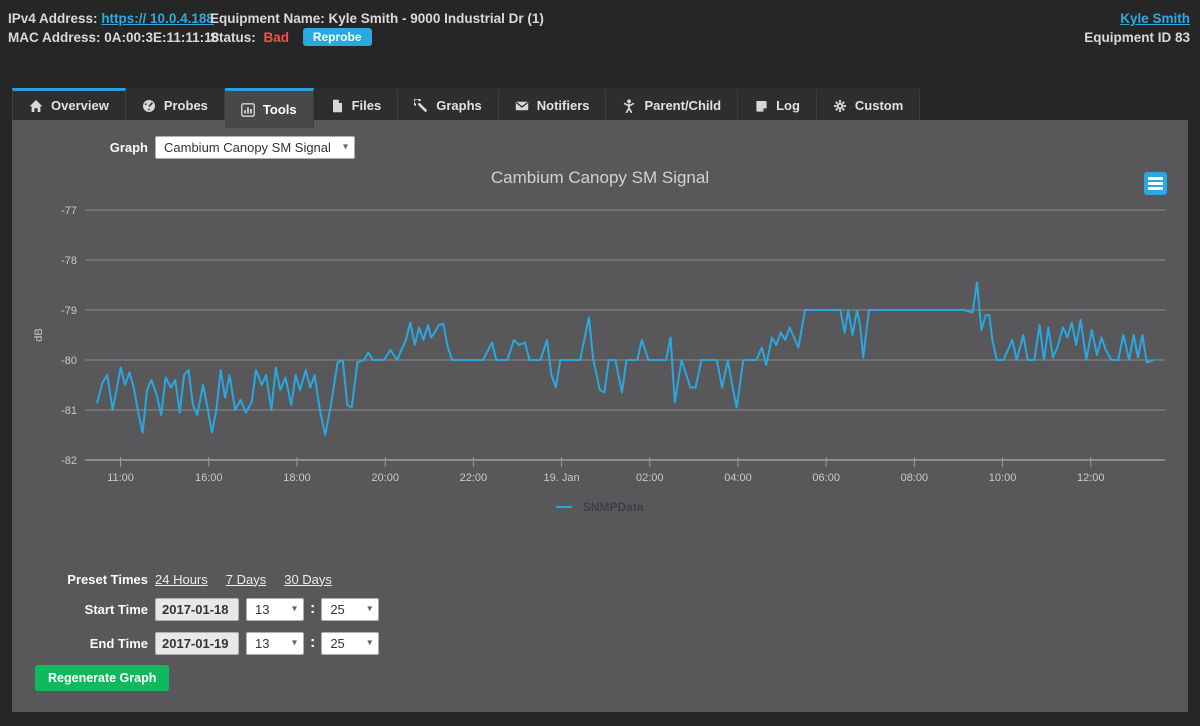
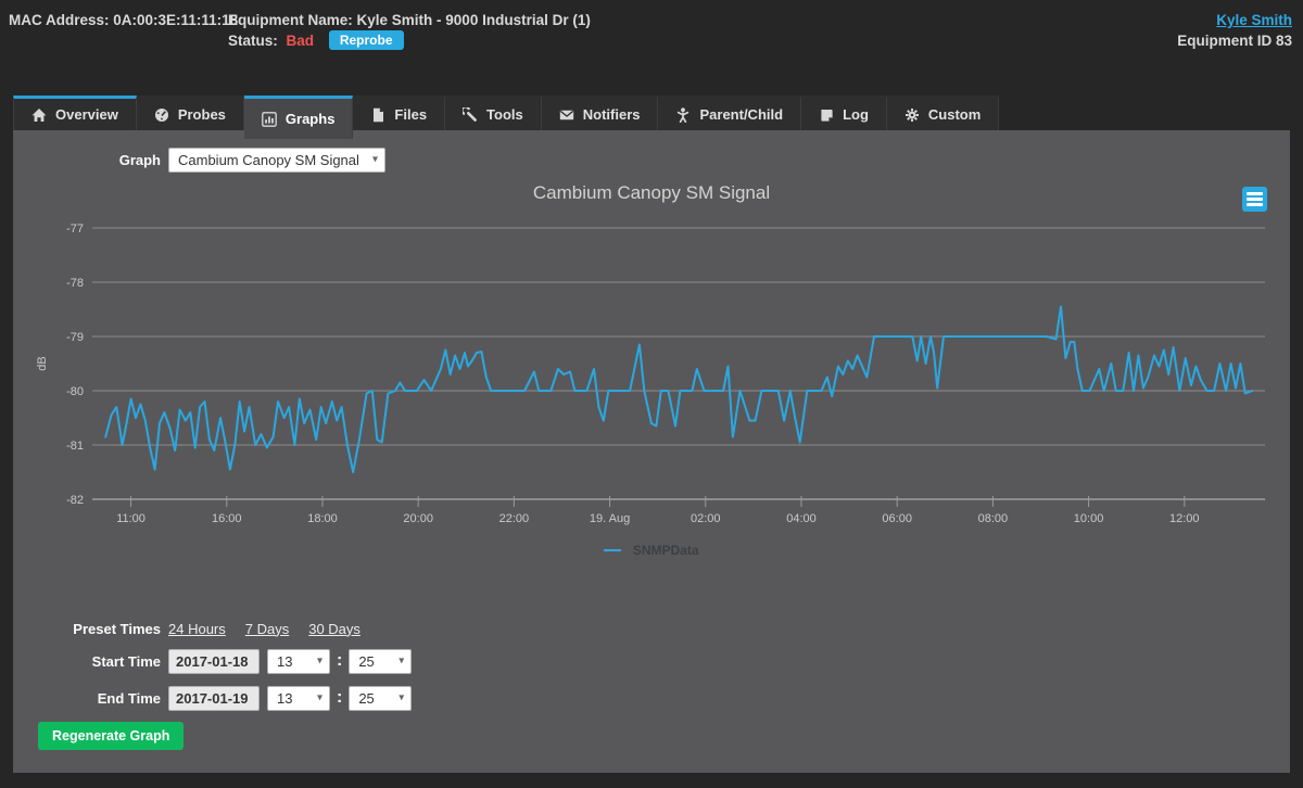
- IPv4 Address: https:// 10.0.4.188
  MAC Address: 0A:00:3E:11:11:18
  Equipment Name: Kyle Smith - 9000 Industrial Dr (1)
  Status: Bad Reprobe
  Kyle Smith
  Equipment ID 83
  Overview
  Probes
- Tools
+ Graphs
  Files
- Graphs
+ Tools
  Notifiers
  Parent/Child
  Log
  Custom
  Graph
  Cambium Canopy SM Signal
  Cambium Canopy SM Signal
  -77
  -78
  -79
  -80
  -81
  -82
  11:00
  16:00
  18:00
  20:00
  22:00
- 19. Jan
+ 19. Aug
  02:00
  04:00
  06:00
  08:00
  10:00
  12:00
  SNMPData
  Preset Times
  24 Hours
  7 Days
  30 Days
  Start Time
  2017-01-18
  13
  :
  25
  End Time
  2017-01-19
  13
  :
  25
  Regenerate Graph
